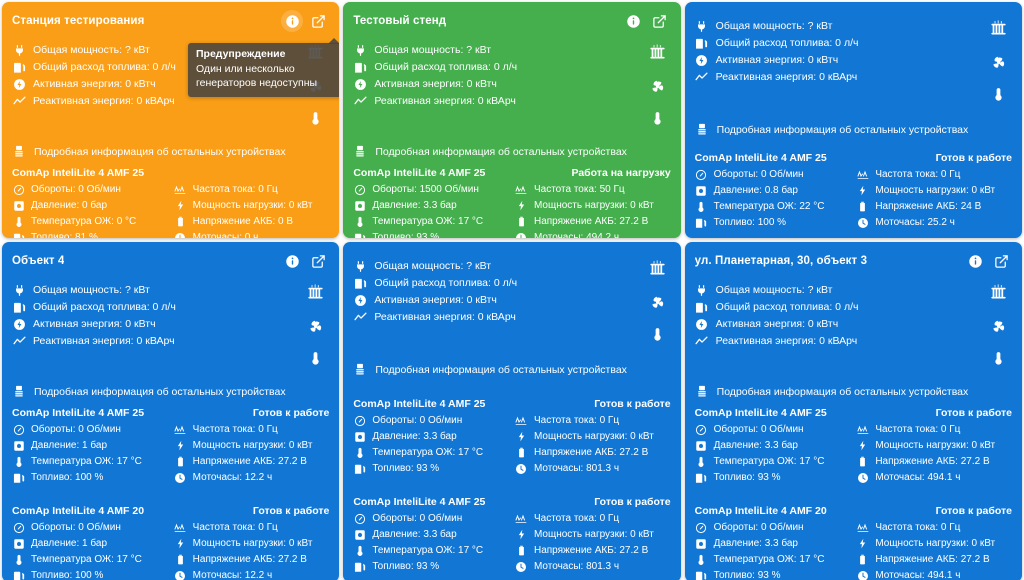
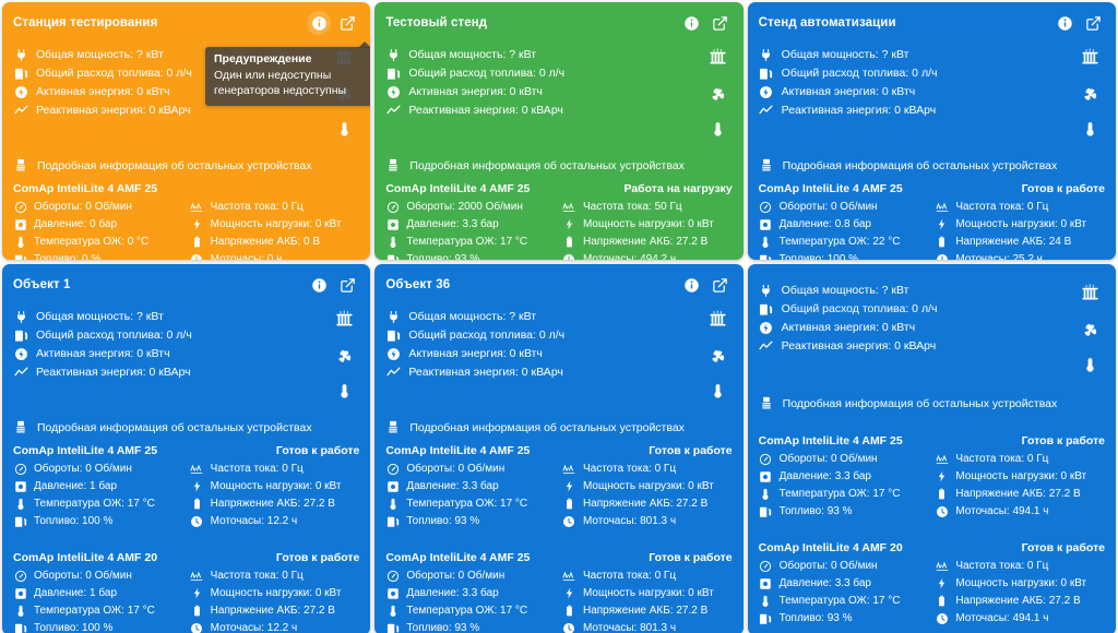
  Станция тестирования
  Общая мощность: ? кВт
  Общий расход топлива: 0 л/ч
  Активная энергия: 0 кВтч
  Реактивная энергия: 0 кВАрч
  Подробная информация об остальных устройствах
  ComAp InteliLite 4 AMF 25
  Обороты: 0 Об/мин
  Частота тока: 0 Гц
  Давление: 0 бар
  Мощность нагрузки: 0 кВт
  Температура ОЖ: 0 °C
  Напряжение АКБ: 0 В
- Топливо: 81 %
+ Топливо: 0 %
  Моточасы: 0 ч
  Предупреждение
- Один или несколько генераторов недоступны
+ Один или недоступны генераторов недоступны
  Тестовый стенд
  Общая мощность: ? кВт
  Общий расход топлива: 0 л/ч
  Активная энергия: 0 кВтч
  Реактивная энергия: 0 кВАрч
  Подробная информация об остальных устройствах
  ComAp InteliLite 4 AMF 25
  Работа на нагрузку
- Обороты: 1500 Об/мин
+ Обороты: 2000 Об/мин
  Частота тока: 50 Гц
  Давление: 3.3 бар
  Мощность нагрузки: 0 кВт
  Температура ОЖ: 17 °C
  Напряжение АКБ: 27.2 В
  Топливо: 93 %
  Моточасы: 494.2 ч
+ Стенд автоматизации
  Общая мощность: ? кВт
  Общий расход топлива: 0 л/ч
  Активная энергия: 0 кВтч
  Реактивная энергия: 0 кВАрч
  Подробная информация об остальных устройствах
  ComAp InteliLite 4 AMF 25
  Готов к работе
  Обороты: 0 Об/мин
  Частота тока: 0 Гц
  Давление: 0.8 бар
  Мощность нагрузки: 0 кВт
  Температура ОЖ: 22 °C
  Напряжение АКБ: 24 В
  Топливо: 100 %
  Моточасы: 25.2 ч
- Объект 4
+ Объект 1
  Общая мощность: ? кВт
  Общий расход топлива: 0 л/ч
  Активная энергия: 0 кВтч
  Реактивная энергия: 0 кВАрч
  Подробная информация об остальных устройствах
  ComAp InteliLite 4 AMF 25
  Готов к работе
  Обороты: 0 Об/мин
  Частота тока: 0 Гц
  Давление: 1 бар
  Мощность нагрузки: 0 кВт
  Температура ОЖ: 17 °C
  Напряжение АКБ: 27.2 В
  Топливо: 100 %
  Моточасы: 12.2 ч
  ComAp InteliLite 4 AMF 20
  Готов к работе
  Обороты: 0 Об/мин
  Частота тока: 0 Гц
  Давление: 1 бар
  Мощность нагрузки: 0 кВт
  Температура ОЖ: 17 °C
  Напряжение АКБ: 27.2 В
  Топливо: 100 %
  Моточасы: 12.2 ч
+ Объект 36
  Общая мощность: ? кВт
  Общий расход топлива: 0 л/ч
  Активная энергия: 0 кВтч
  Реактивная энергия: 0 кВАрч
  Подробная информация об остальных устройствах
  ComAp InteliLite 4 AMF 25
  Готов к работе
  Обороты: 0 Об/мин
  Частота тока: 0 Гц
  Давление: 3.3 бар
  Мощность нагрузки: 0 кВт
  Температура ОЖ: 17 °C
  Напряжение АКБ: 27.2 В
  Топливо: 93 %
  Моточасы: 801.3 ч
  ComAp InteliLite 4 AMF 25
  Готов к работе
  Обороты: 0 Об/мин
  Частота тока: 0 Гц
  Давление: 3.3 бар
  Мощность нагрузки: 0 кВт
  Температура ОЖ: 17 °C
  Напряжение АКБ: 27.2 В
  Топливо: 93 %
  Моточасы: 801.3 ч
- ул. Планетарная, 30, объект 3
  Общая мощность: ? кВт
  Общий расход топлива: 0 л/ч
  Активная энергия: 0 кВтч
  Реактивная энергия: 0 кВАрч
  Подробная информация об остальных устройствах
  ComAp InteliLite 4 AMF 25
  Готов к работе
  Обороты: 0 Об/мин
  Частота тока: 0 Гц
  Давление: 3.3 бар
  Мощность нагрузки: 0 кВт
  Температура ОЖ: 17 °C
  Напряжение АКБ: 27.2 В
  Топливо: 93 %
  Моточасы: 494.1 ч
  ComAp InteliLite 4 AMF 20
  Готов к работе
  Обороты: 0 Об/мин
  Частота тока: 0 Гц
  Давление: 3.3 бар
  Мощность нагрузки: 0 кВт
  Температура ОЖ: 17 °C
  Напряжение АКБ: 27.2 В
  Топливо: 93 %
  Моточасы: 494.1 ч
